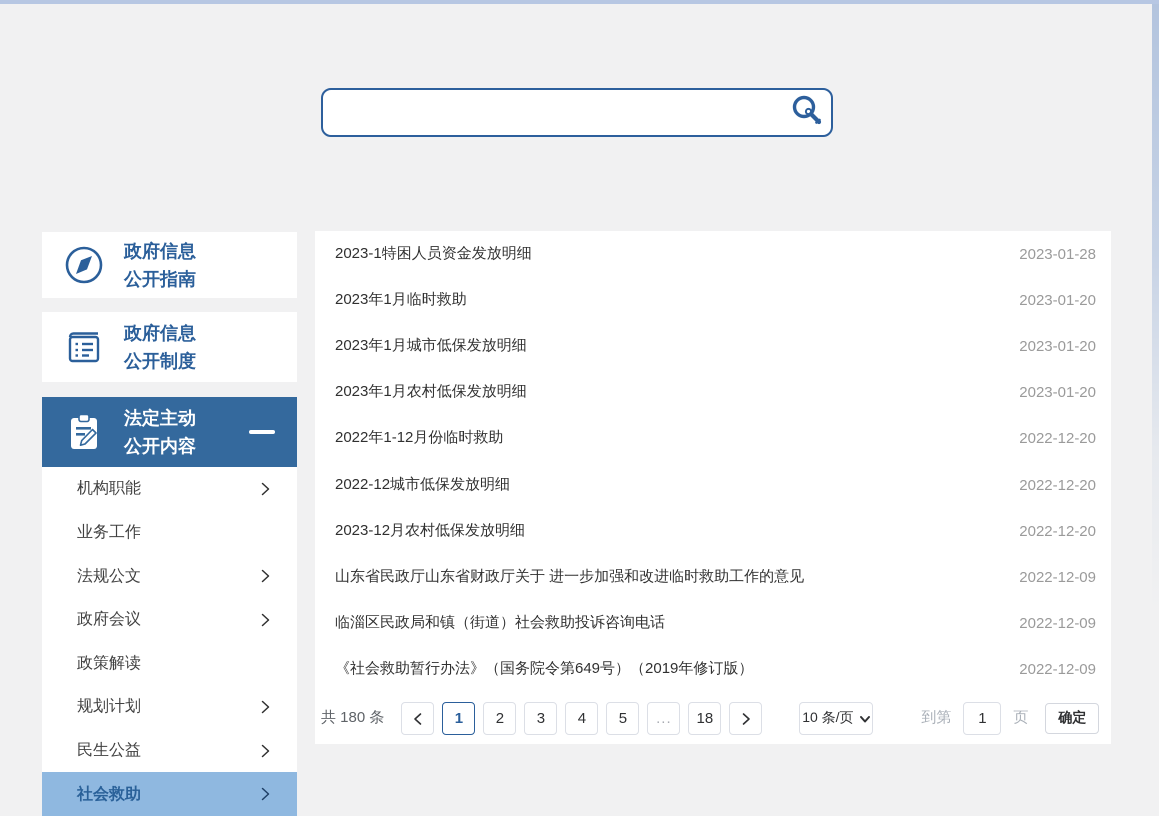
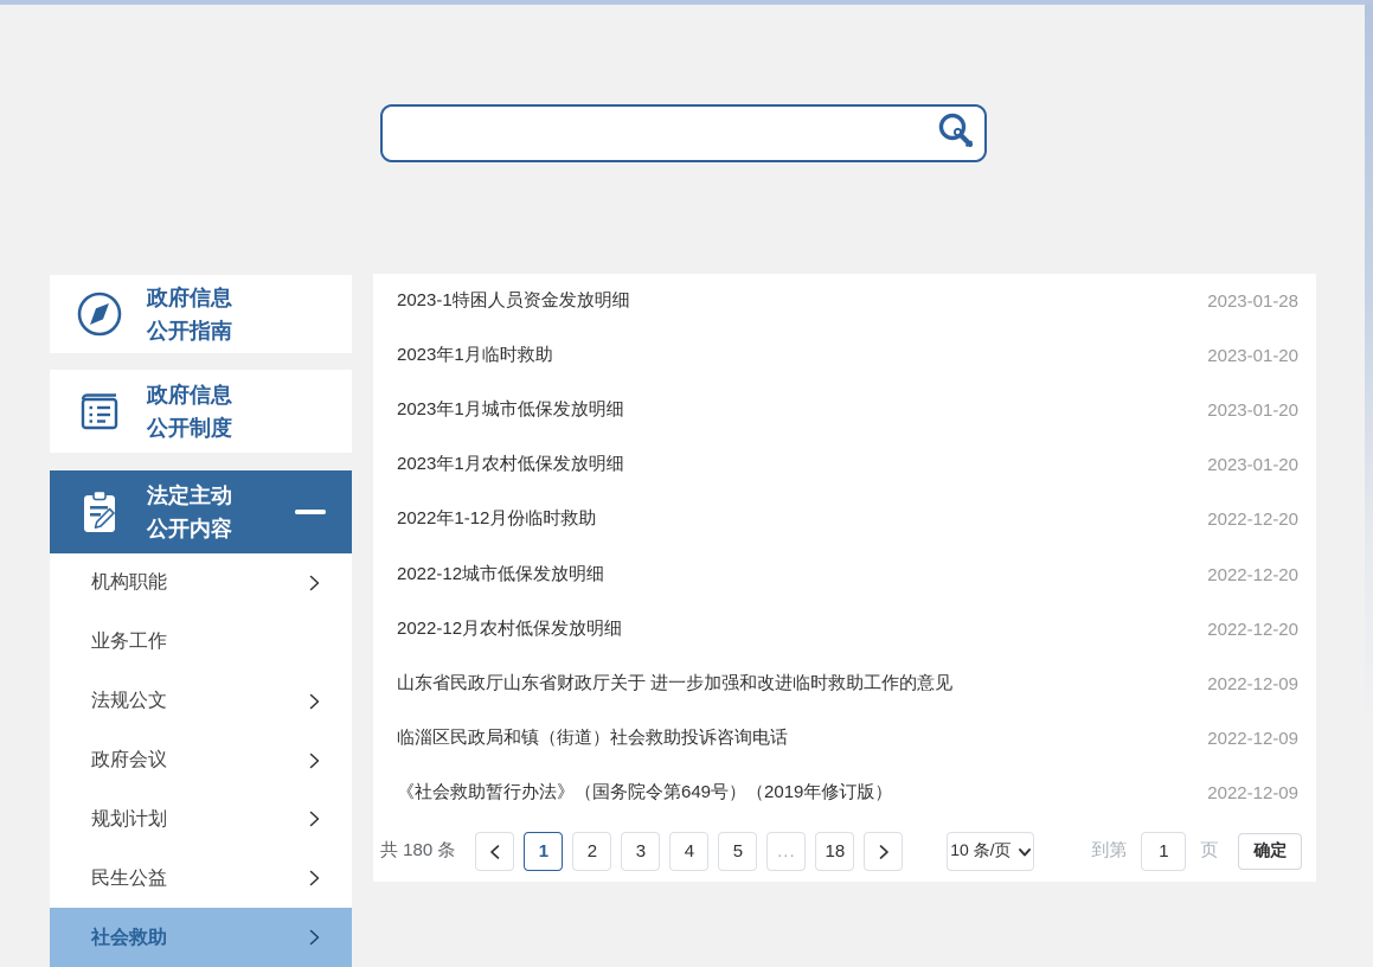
  政府信息
  公开指南
  政府信息
  公开制度
  法定主动
  公开内容
  机构职能
  业务工作
  法规公文
  政府会议
- 政策解读
  规划计划
  民生公益
  社会救助
  2023-1特困人员资金发放明细
  2023-01-28
  2023年1月临时救助
  2023-01-20
  2023年1月城市低保发放明细
  2023-01-20
  2023年1月农村低保发放明细
  2023-01-20
  2022年1-12月份临时救助
  2022-12-20
  2022-12城市低保发放明细
  2022-12-20
- 2023-12月农村低保发放明细
+ 2022-12月农村低保发放明细
  2022-12-20
  山东省民政厅山东省财政厅关于 进一步加强和改进临时救助工作的意见
  2022-12-09
  临淄区民政局和镇（街道）社会救助投诉咨询电话
  2022-12-09
  《社会救助暂行办法》（国务院令第649号）（2019年修订版）
  2022-12-09
  共 180 条
  1
  2
  3
  4
  5
  ...
  18
  10 条/页
  到第
  1
  页
  确定
